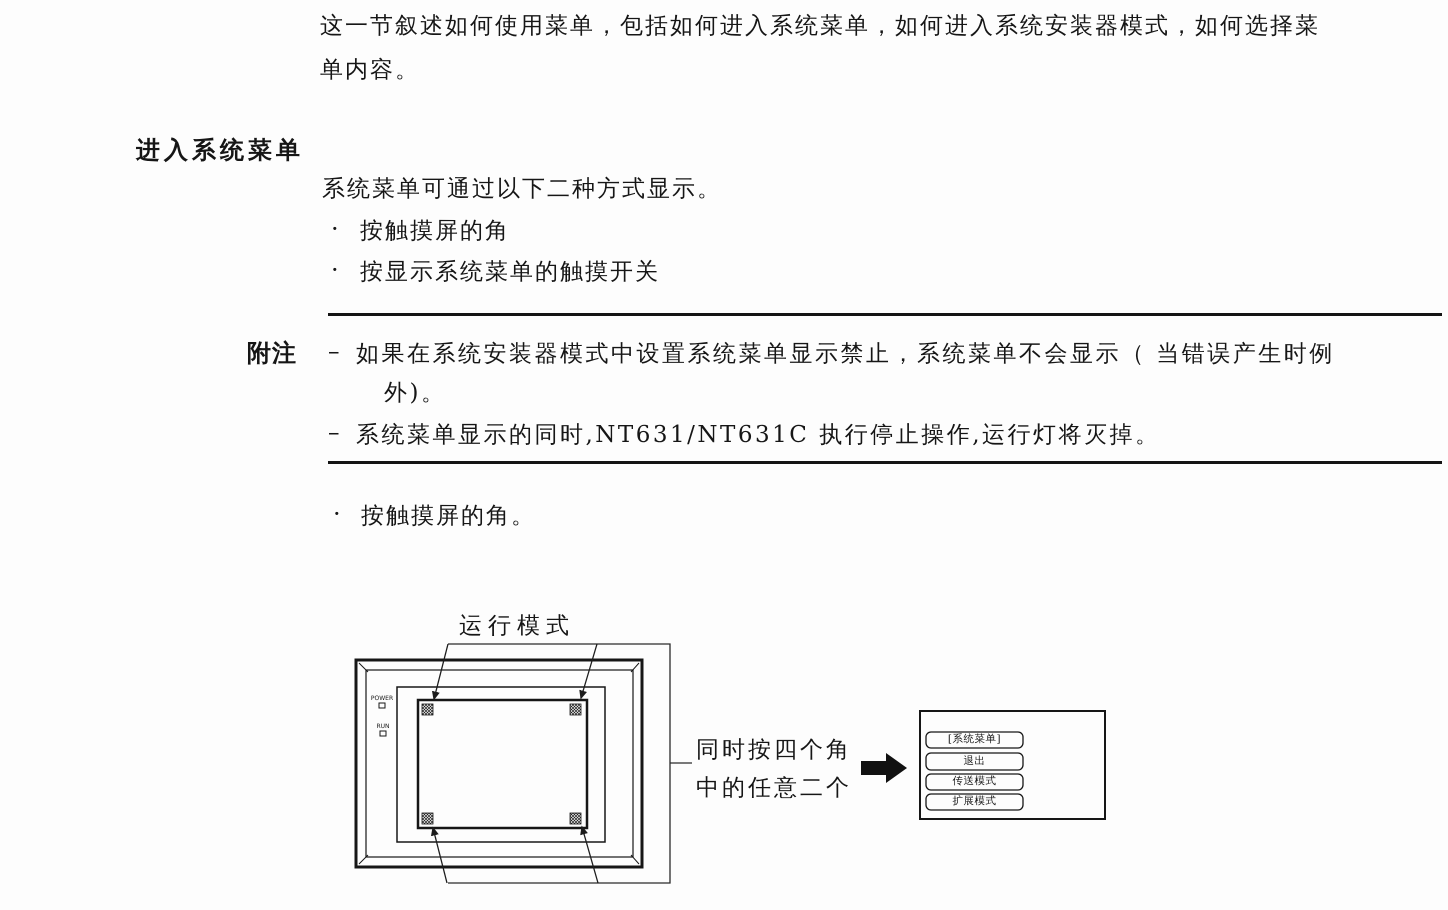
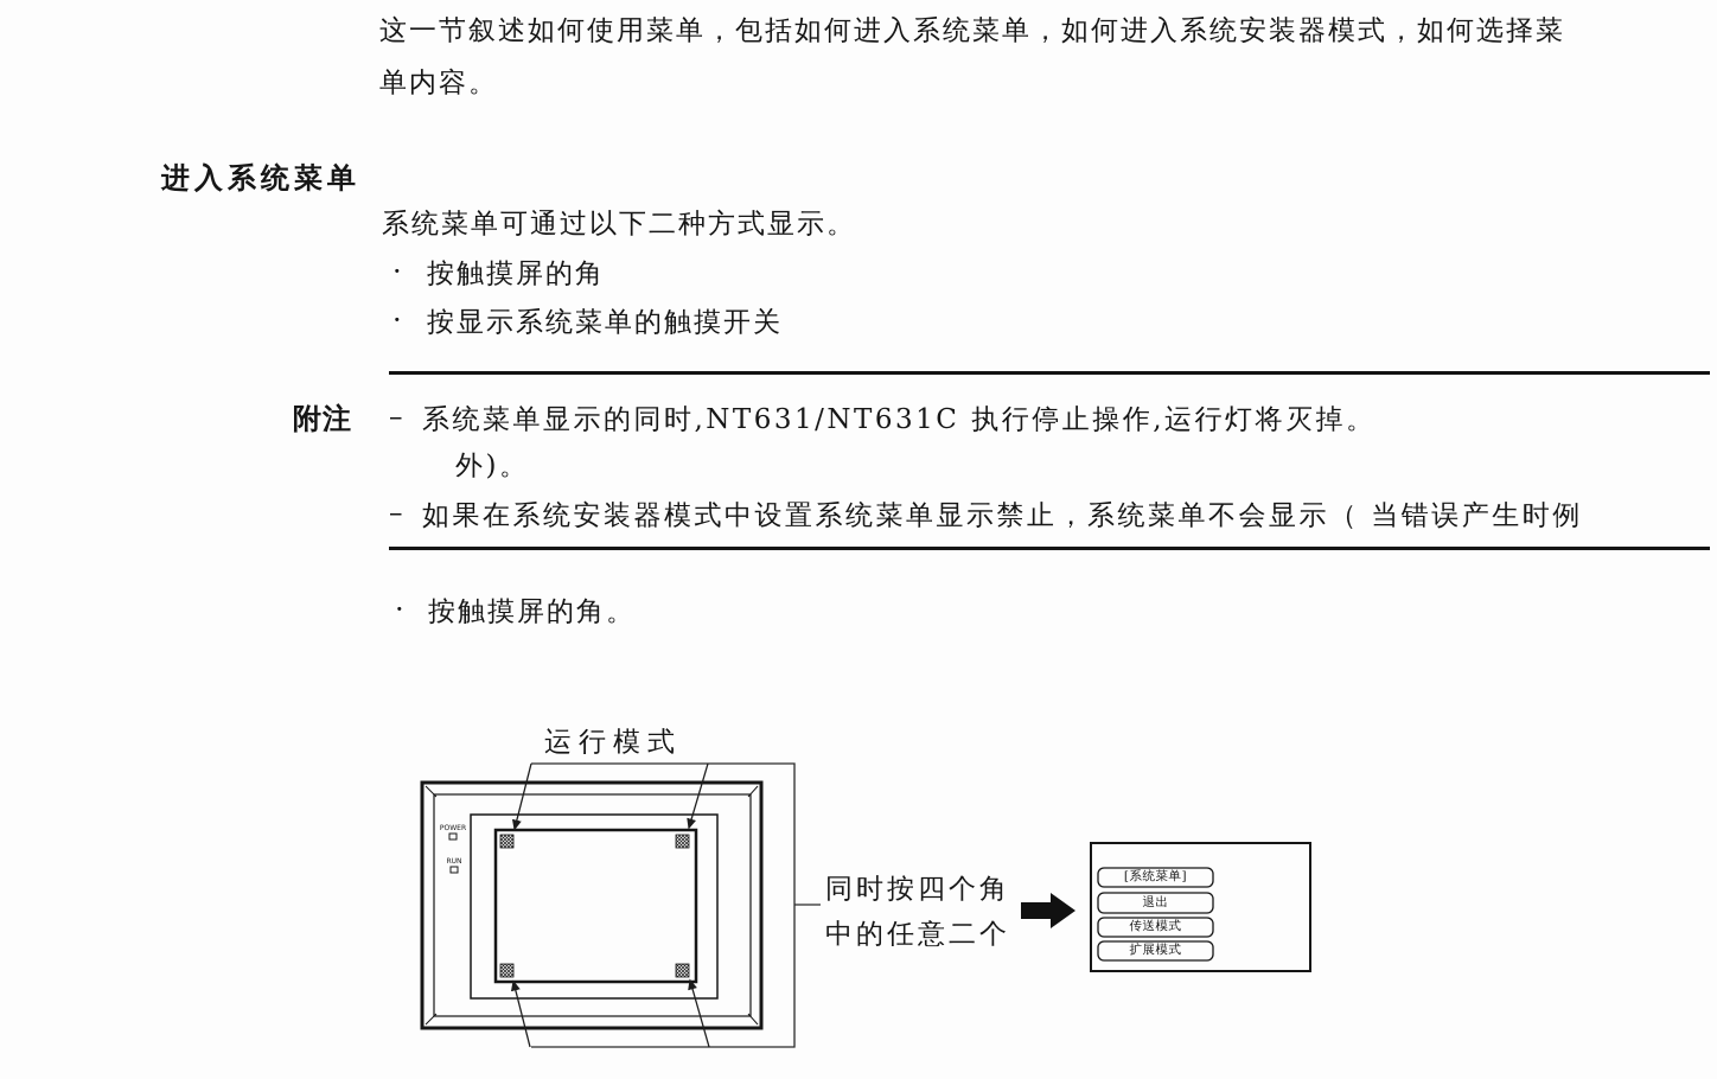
  这一节叙述如何使用菜单，包括如何进入系统菜单，如何进入系统安装器模式，如何选择菜
  单内容。
  进入系统菜单
  系统菜单可通过以下二种方式显示。
  ·
  按触摸屏的角
  ·
  按显示系统菜单的触摸开关
  附注
  –
- 如果在系统安装器模式中设置系统菜单显示禁止，系统菜单不会显示（ 当错误产生时例
+ 系统菜单显示的同时,NT631/NT631C 执行停止操作,运行灯将灭掉。
  外)。
  –
- 系统菜单显示的同时,NT631/NT631C 执行停止操作,运行灯将灭掉。
+ 如果在系统安装器模式中设置系统菜单显示禁止，系统菜单不会显示（ 当错误产生时例
  ·
  按触摸屏的角。
  运行模式
  同时按四个角
  中的任意二个
  [系统菜单]
  退出
  传送模式
  扩展模式
